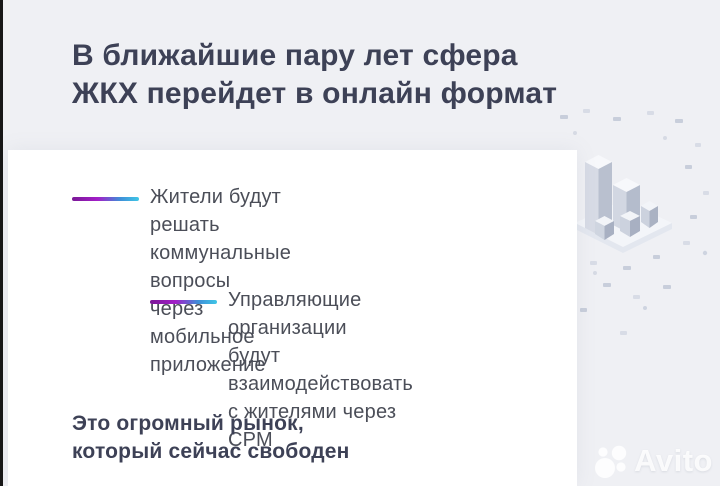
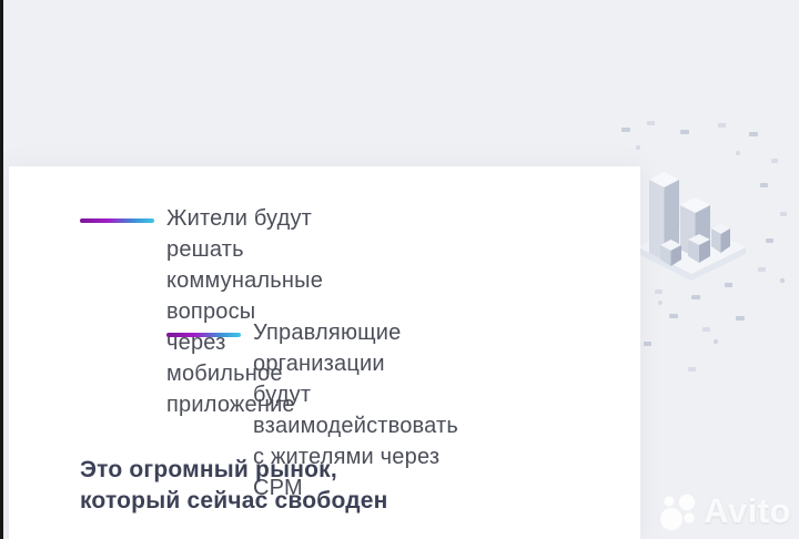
- В ближайшие пару лет сфера
- ЖКХ перейдет в онлайн формат
  Жители будут решать
  коммунальные вопросы
  через мобильное приложение
  Управляющие организации
  будут взаимодействовать
  с жителями через СРМ
  Это огромный рынок,
  который сейчас свободен
  Avito
